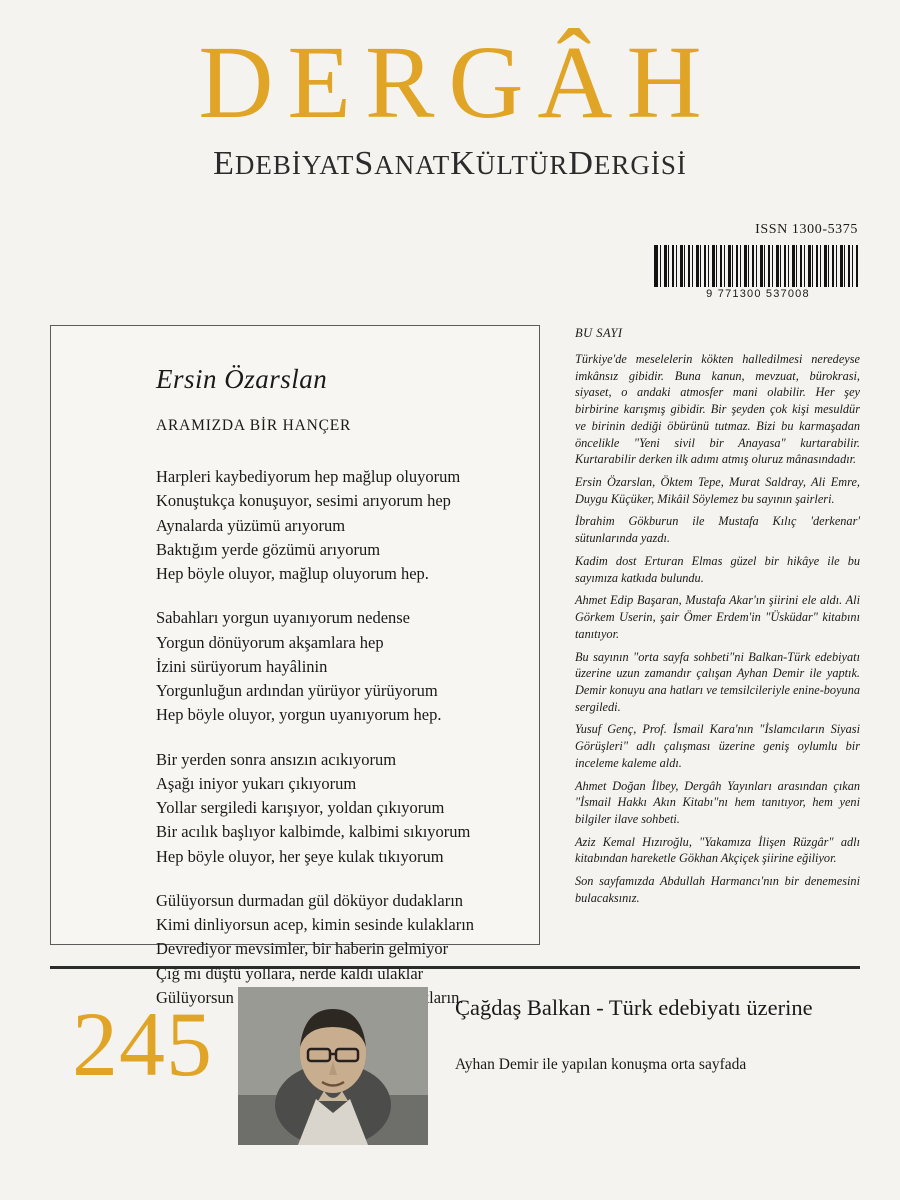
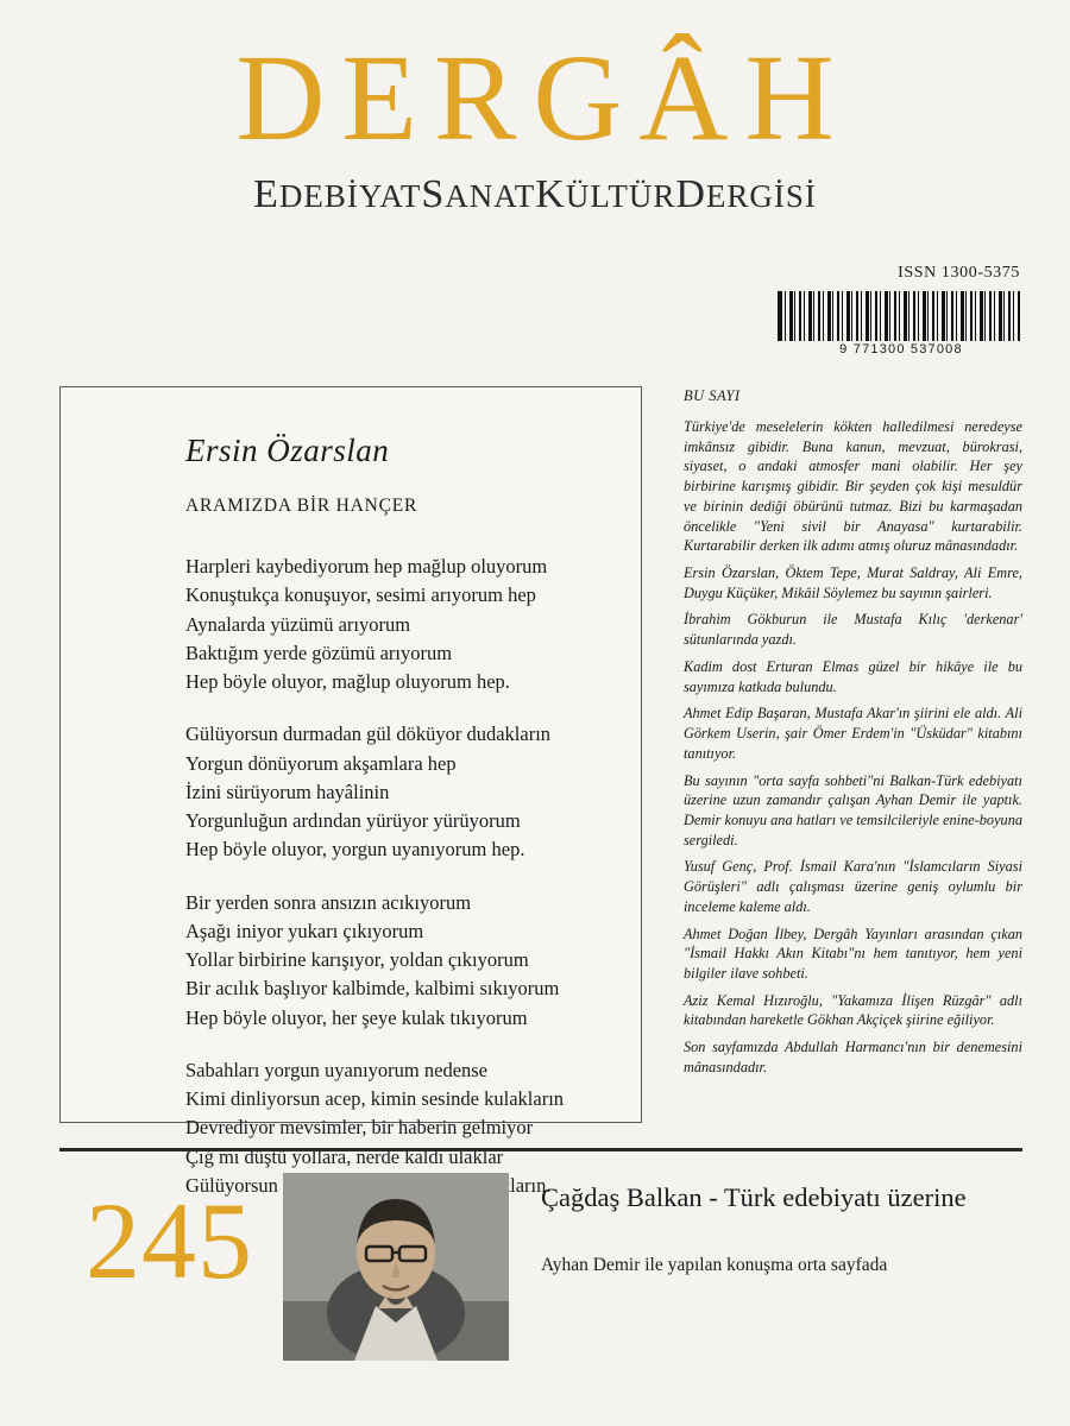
  DERGÂH
  EDEBİYATSANATKÜLTÜRDERGİSİ
  ISSN 1300-5375
  9 771300 537008
  Ersin Özarslan
  ARAMIZDA BİR HANÇER
  Harpleri kaybediyorum hep mağlup oluyorum
  Konuştukça konuşuyor, sesimi arıyorum hep
  Aynalarda yüzümü arıyorum
  Baktığım yerde gözümü arıyorum
  Hep böyle oluyor, mağlup oluyorum hep.
- Sabahları yorgun uyanıyorum nedense
+ Gülüyorsun durmadan gül döküyor dudakların
  Yorgun dönüyorum akşamlara hep
  İzini sürüyorum hayâlinin
  Yorgunluğun ardından yürüyor yürüyorum
  Hep böyle oluyor, yorgun uyanıyorum hep.
  Bir yerden sonra ansızın acıkıyorum
  Aşağı iniyor yukarı çıkıyorum
- Yollar sergiledi karışıyor, yoldan çıkıyorum
+ Yollar birbirine karışıyor, yoldan çıkıyorum
  Bir acılık başlıyor kalbimde, kalbimi sıkıyorum
  Hep böyle oluyor, her şeye kulak tıkıyorum
- Gülüyorsun durmadan gül döküyor dudakların
+ Sabahları yorgun uyanıyorum nedense
  Kimi dinliyorsun acep, kimin sesinde kulakların
  Devrediyor mevsimler, bir haberin gelmiyor
  Çığ mı düştü yollara, nerde kaldı ulaklar
  BU SAYI
  Türkiye'de meselelerin kökten halledilmesi neredeyse imkânsız gibidir. Buna kanun, mevzuat, bürokrasi, siyaset, o andaki atmosfer mani olabilir. Her şey birbirine karışmış gibidir. Bir şeyden çok kişi mesuldür ve birinin dediği öbürünü tutmaz. Bizi bu karmaşadan öncelikle "Yeni sivil bir Anayasa" kurtarabilir. Kurtarabilir derken ilk adımı atmış oluruz mânasındadır.
  Ersin Özarslan, Öktem Tepe, Murat Saldray, Ali Emre, Duygu Küçüker, Mikâil Söylemez bu sayının şairleri.
  İbrahim Gökburun ile Mustafa Kılıç 'derkenar' sütunlarında yazdı.
  Kadim dost Erturan Elmas güzel bir hikâye ile bu sayımıza katkıda bulundu.
  Ahmet Edip Başaran, Mustafa Akar'ın şiirini ele aldı. Ali Görkem Userin, şair Ömer Erdem'in "Üsküdar" kitabını tanıtıyor.
  Bu sayının "orta sayfa sohbeti"ni Balkan-Türk edebiyatı üzerine uzun zamandır çalışan Ayhan Demir ile yaptık. Demir konuyu ana hatları ve temsilcileriyle enine-boyuna sergiledi.
  Yusuf Genç, Prof. İsmail Kara'nın "İslamcıların Siyasi Görüşleri" adlı çalışması üzerine geniş oylumlu bir inceleme kaleme aldı.
  Ahmet Doğan İlbey, Dergâh Yayınları arasından çıkan "İsmail Hakkı Akın Kitabı"nı hem tanıtıyor, hem yeni bilgiler ilave sohbeti.
  Aziz Kemal Hızıroğlu, "Yakamıza İlişen Rüzgâr" adlı kitabından hareketle Gökhan Akçiçek şiirine eğiliyor.
- Son sayfamızda Abdullah Harmancı'nın bir denemesini bulacaksınız.
+ Son sayfamızda Abdullah Harmancı'nın bir denemesini mânasındadır.
  245
  Çağdaş Balkan - Türk edebiyatı üzerine
  Ayhan Demir ile yapılan konuşma orta sayfada
